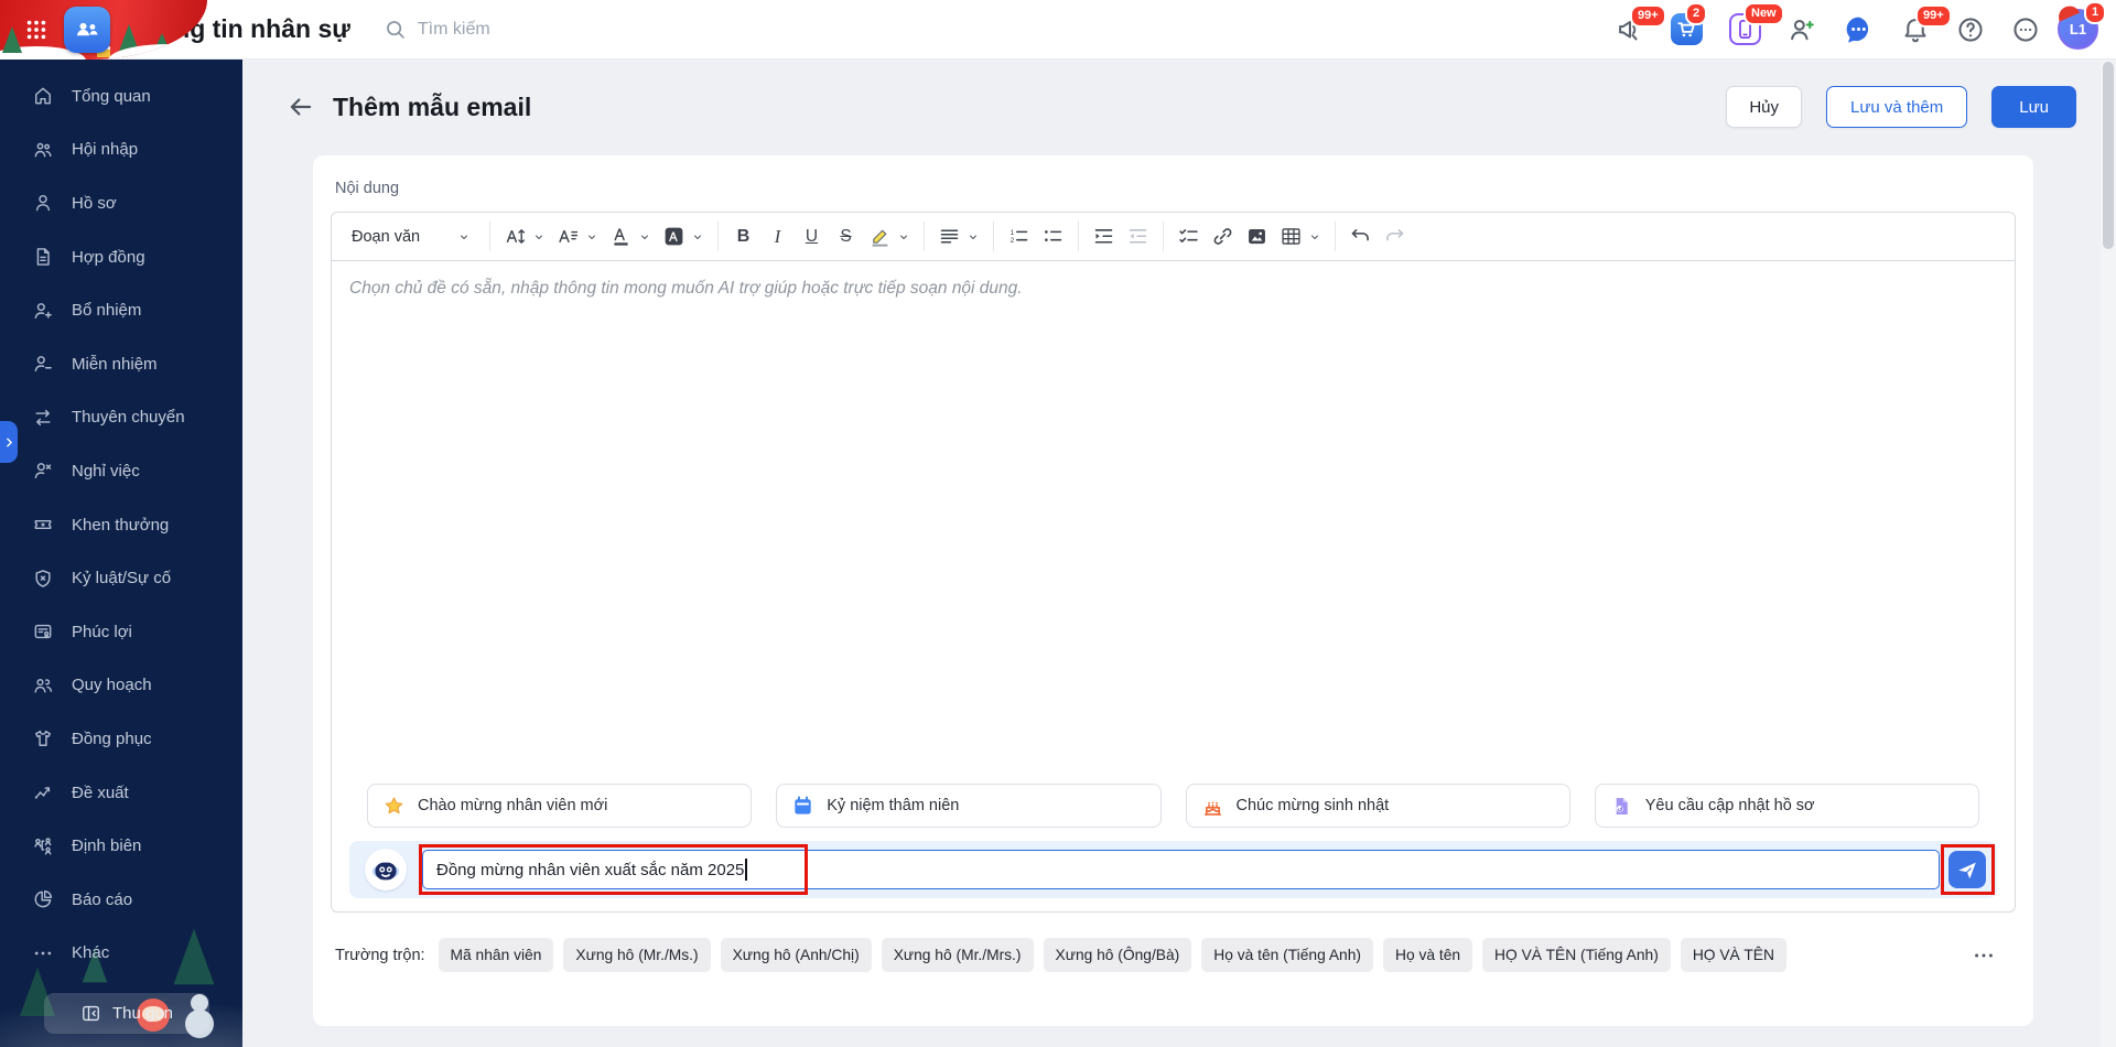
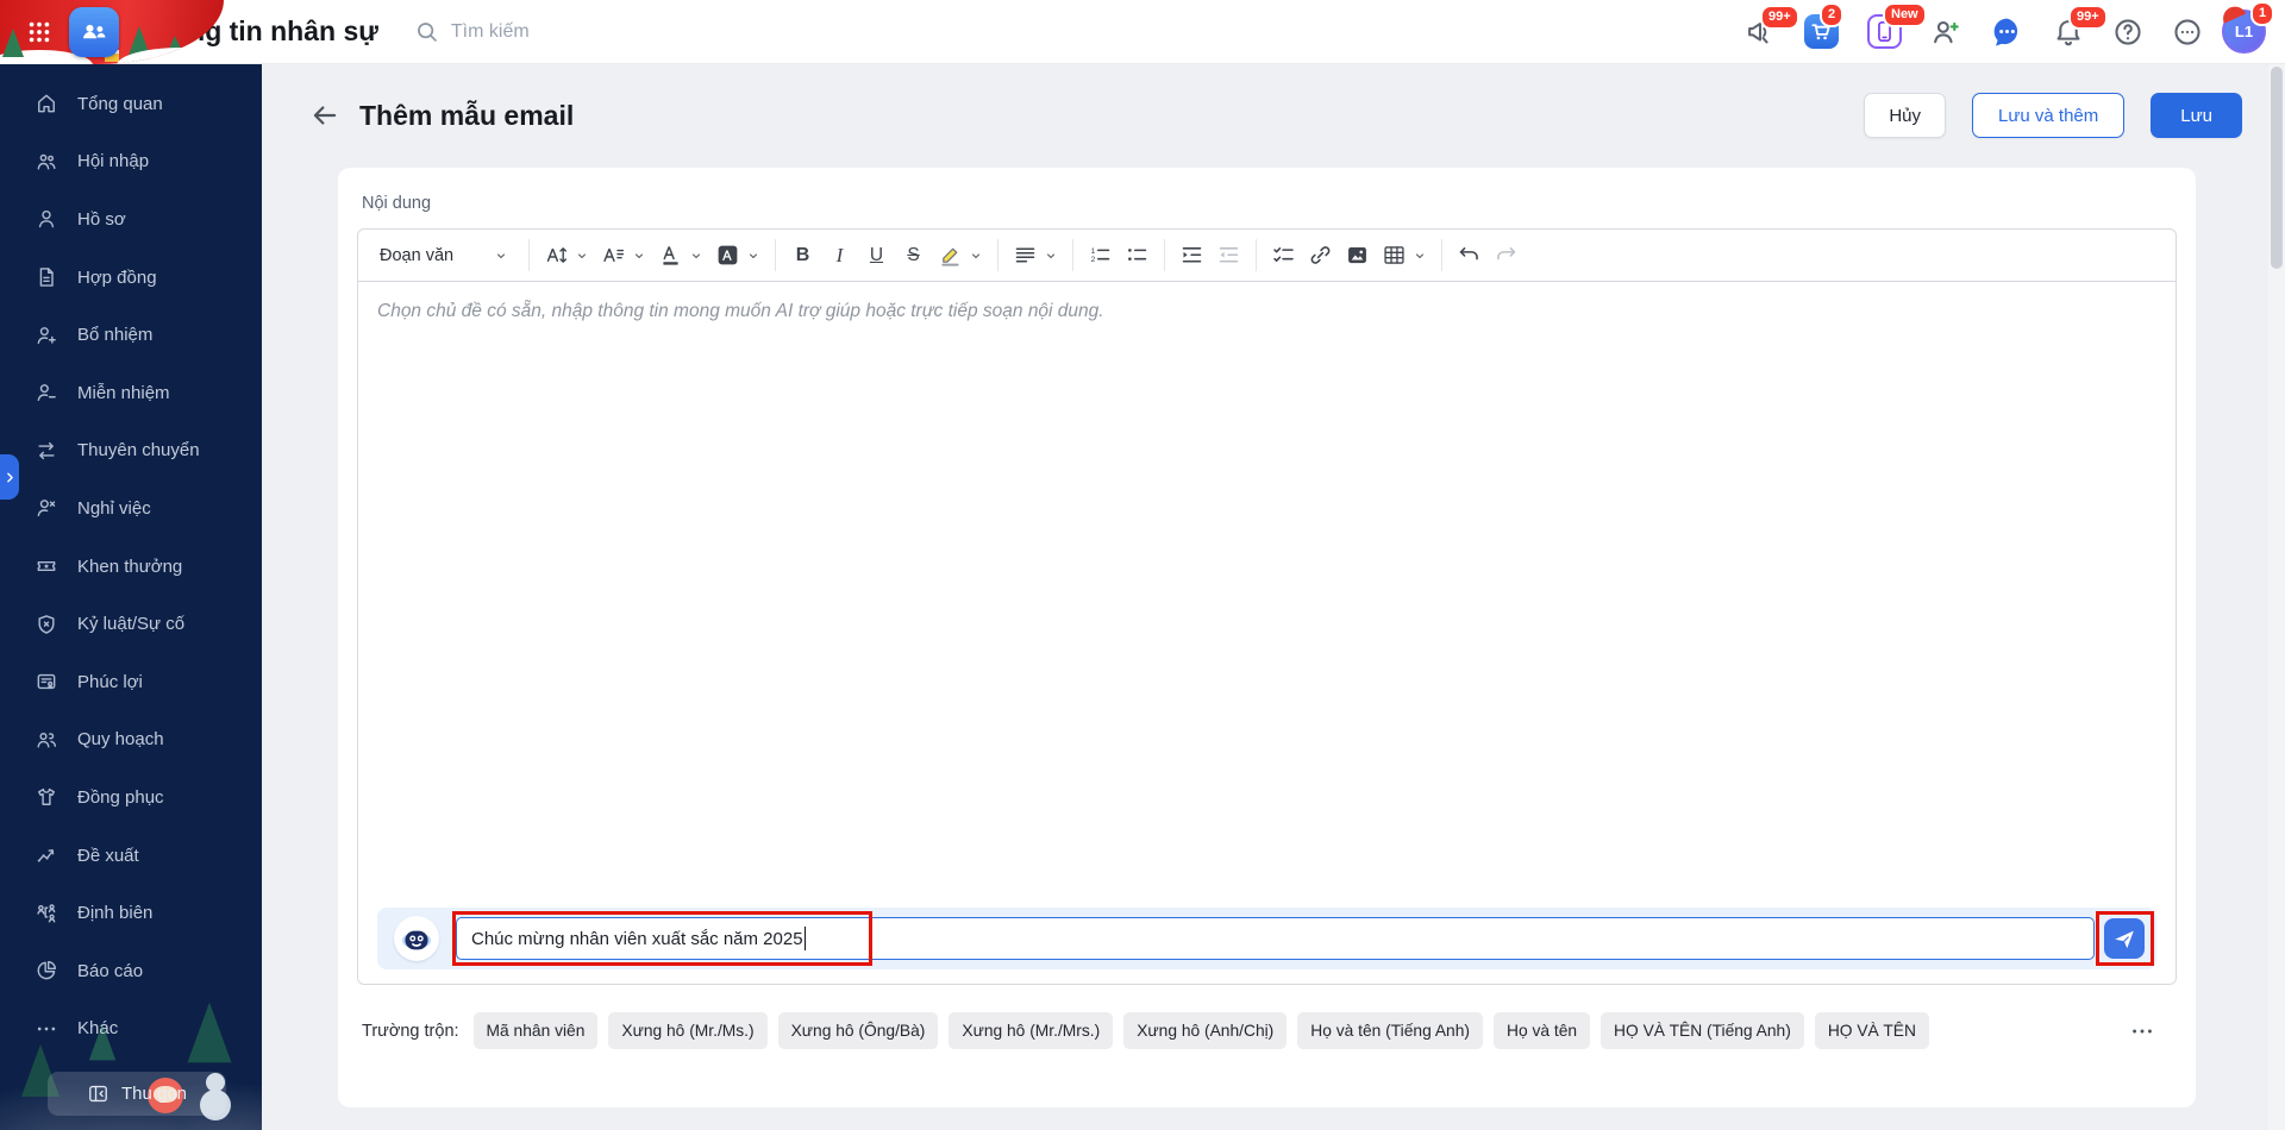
  g tin nhân sự
  Tìm kiếm
  99+
  2
  New
  99+
  L1
  1
  Tổng quan
  Hội nhập
  Hồ sơ
  Hợp đồng
  Bổ nhiệm
  Miễn nhiệm
  Thuyên chuyển
  Nghỉ việc
  Khen thưởng
  Kỷ luật/Sự cố
  Phúc lợi
  Quy hoạch
  Đồng phục
  Đề xuất
  Định biên
  Báo cáo
  Khác
  Thu gọn
  Thêm mẫu email
  Hủy
  Lưu và thêm
  Lưu
  Nội dung
  Đoạn văn
  B
  I
  U
  S
  Chọn chủ đề có sẵn, nhập thông tin mong muốn AI trợ giúp hoặc trực tiếp soạn nội dung.
- Chào mừng nhân viên mới
- Kỷ niệm thâm niên
- Chúc mừng sinh nhật
- Yêu cầu cập nhật hồ sơ
- Đồng mừng nhân viên xuất sắc năm 2025
+ Chúc mừng nhân viên xuất sắc năm 2025
  Trường trộn:
  Mã nhân viên
  Xưng hô (Mr./Ms.)
- Xưng hô (Anh/Chị)
+ Xưng hô (Ông/Bà)
  Xưng hô (Mr./Mrs.)
- Xưng hô (Ông/Bà)
+ Xưng hô (Anh/Chị)
  Họ và tên (Tiếng Anh)
  Họ và tên
  HỌ VÀ TÊN (Tiếng Anh)
  HỌ VÀ TÊN
